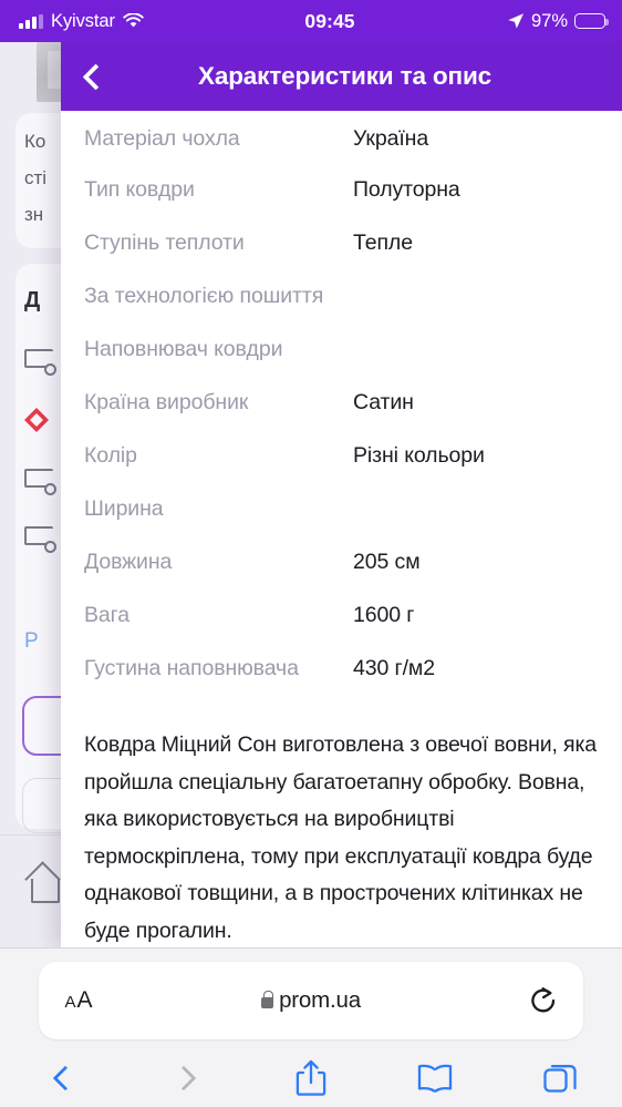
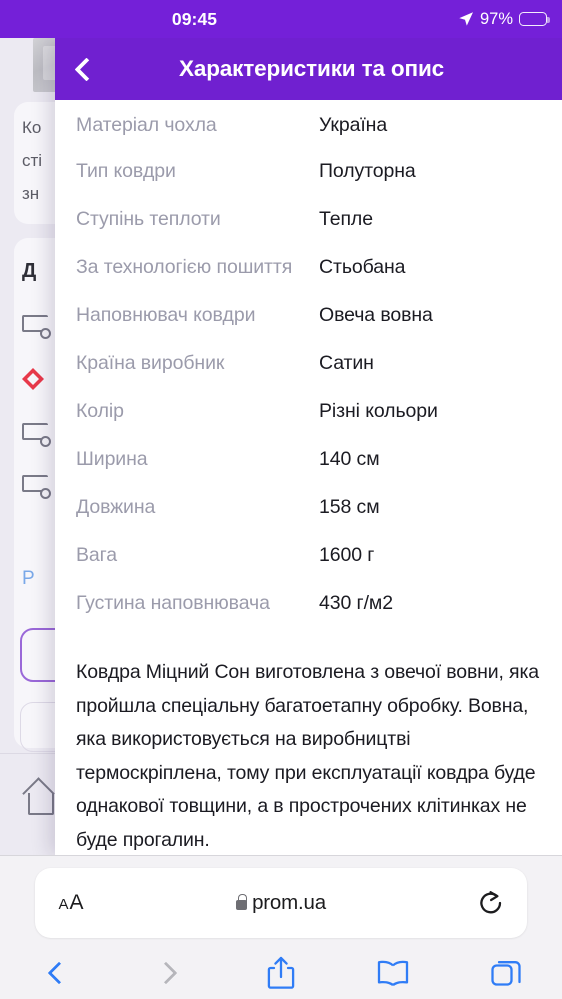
- Kyivstar
  09:45
  97%
  Ко
  сті
  зн
  Д
  P
  Характеристики та опис
  Матеріал чохла
  Україна
  Тип ковдри
  Полуторна
  Ступінь теплоти
  Тепле
  За технологією пошиття
+ Стьобана
  Наповнювач ковдри
+ Овеча вовна
  Країна виробник
  Сатин
  Колір
  Різні кольори
  Ширина
+ 140 см
  Довжина
- 205 см
+ 158 см
  Вага
  1600 г
  Густина наповнювача
  430 г/м2
  Ковдра Міцний Сон виготовлена з овечої вовни, яка пройшла спеціальну багатоетапну обробку. Вовна, яка використовується на виробництві термоскріплена, тому при експлуатації ковдра буде однакової товщини, а в прострочених клітинках не буде прогалин.
  A
  A
  prom.ua
